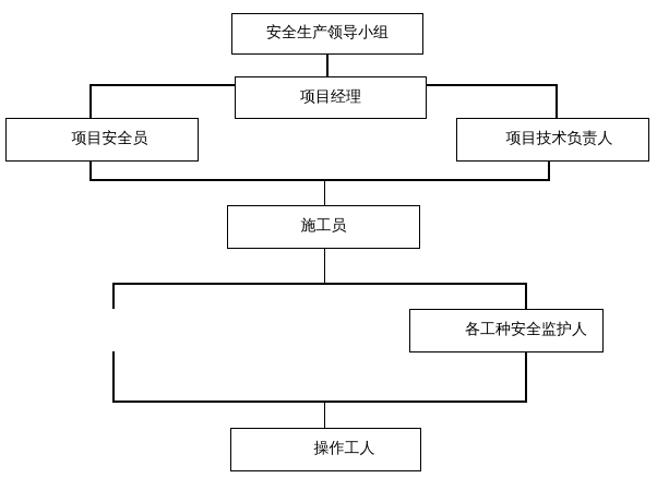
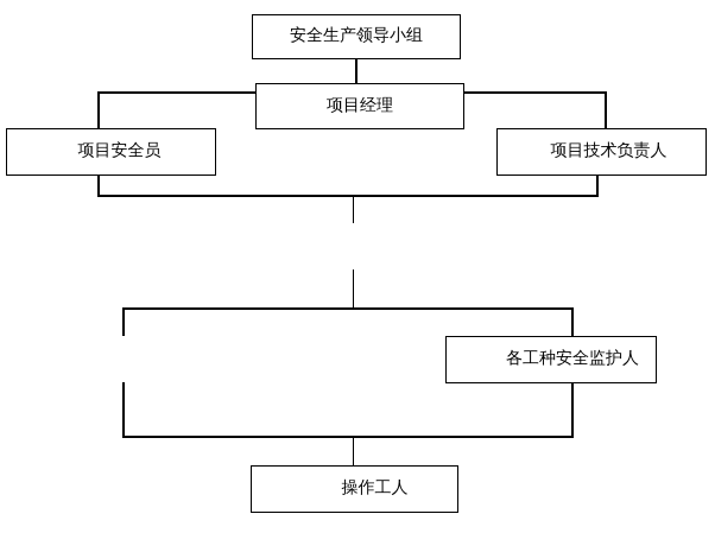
  安全生产领导小组
  项目经理
  项目安全员
  项目技术负责人
- 施工员
  各工种安全监护人
  操作工人
